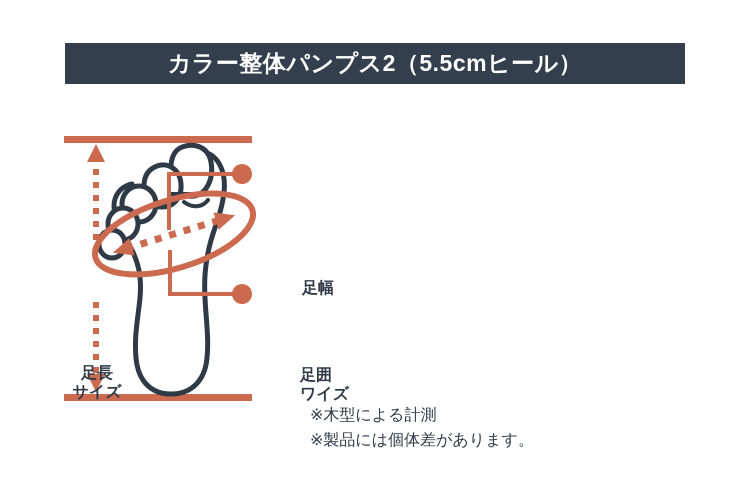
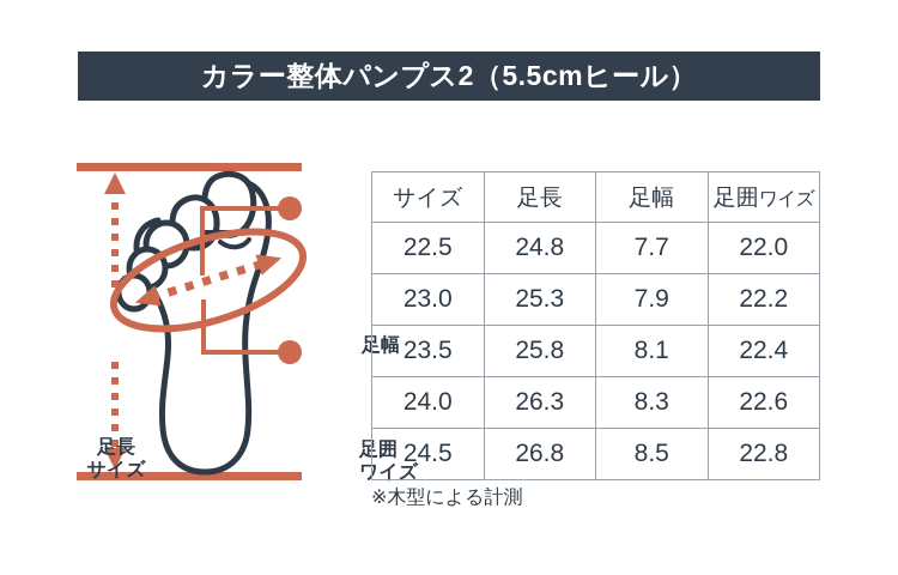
  カラー整体パンプス2（5.5cmヒール）
  足長
  サイズ
  足幅
  足囲
  ワイズ
+ サイズ	足長	足幅	足囲ワイズ
+ 22.5	24.8	7.7	22.0
+ 23.0	25.3	7.9	22.2
+ 23.5	25.8	8.1	22.4
+ 24.0	26.3	8.3	22.6
+ 24.5	26.8	8.5	22.8
  ※木型による計測
- ※製品には個体差があります。
